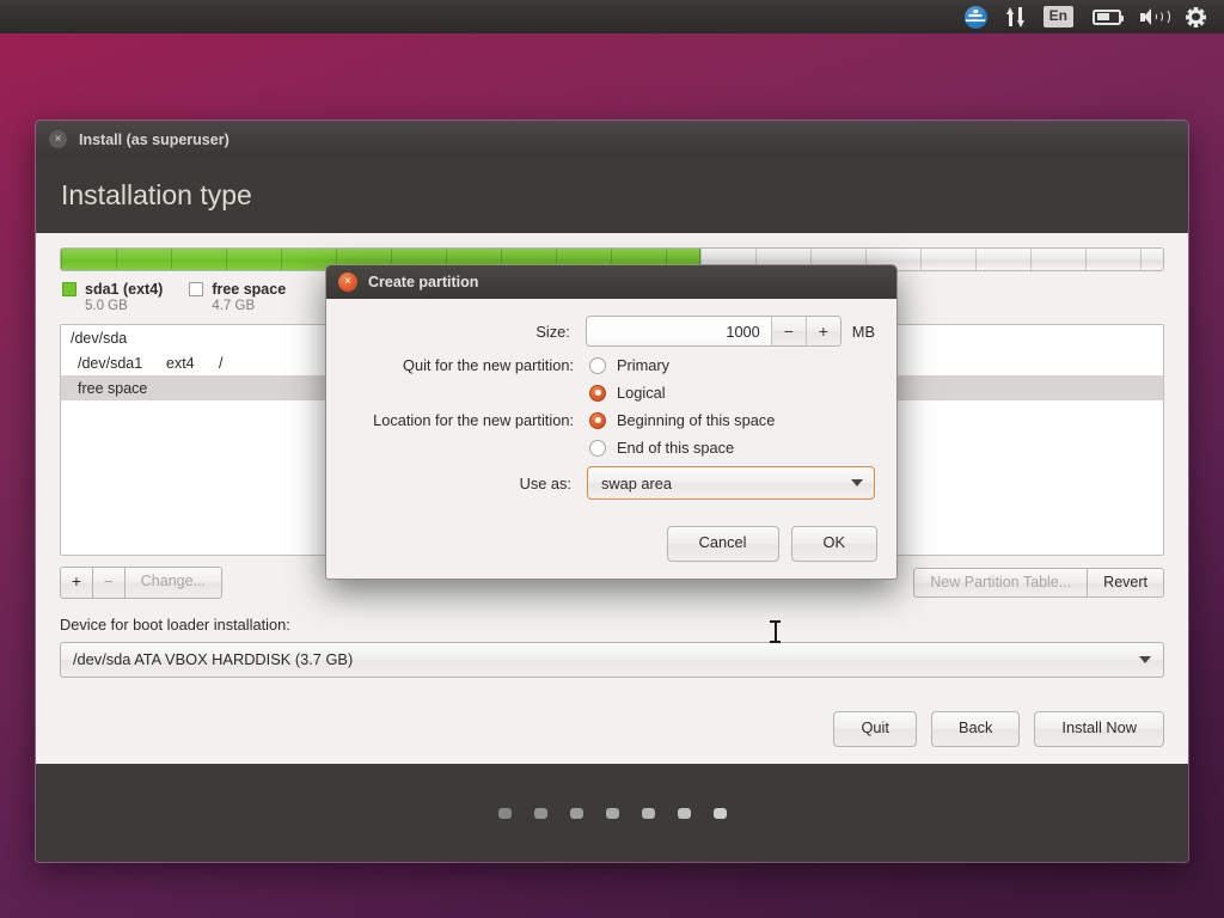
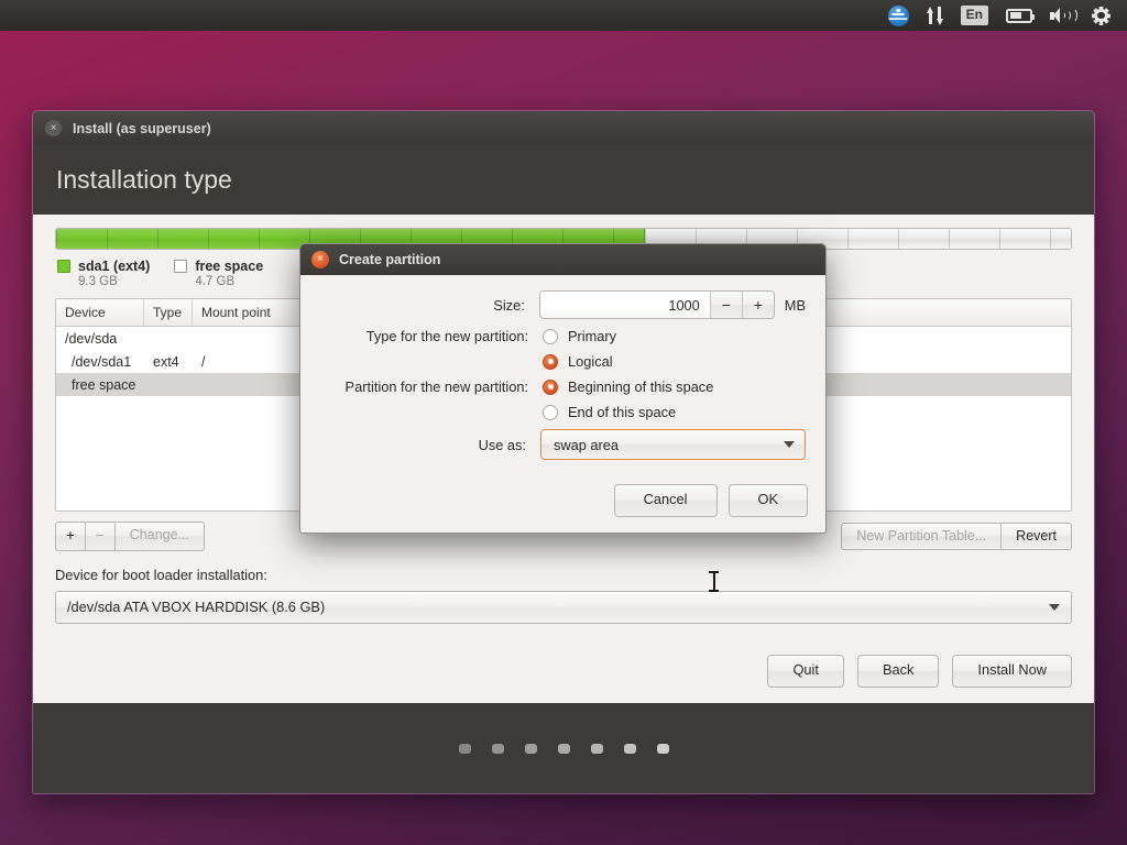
  En
  ×
  Install (as superuser)
  Installation type
  sda1 (ext4)
- 5.0 GB
+ 9.3 GB
  free space
  4.7 GB
+ Device
+ Type
+ Mount point
  /dev/sda
  /dev/sda1
  ext4
  /
  free space
  +
  −
  Change...
  New Partition Table...
  Revert
  Device for boot loader installation:
- /dev/sda ATA VBOX HARDDISK (3.7 GB)
+ /dev/sda ATA VBOX HARDDISK (8.6 GB)
  Quit
  Back
  Install Now
  ×
  Create partition
  Size:
  1000
  −
  +
  MB
- Quit for the new partition:
+ Type for the new partition:
  Primary
  Logical
- Location for the new partition:
+ Partition for the new partition:
  Beginning of this space
  End of this space
  Use as:
  swap area
  Cancel
  OK
